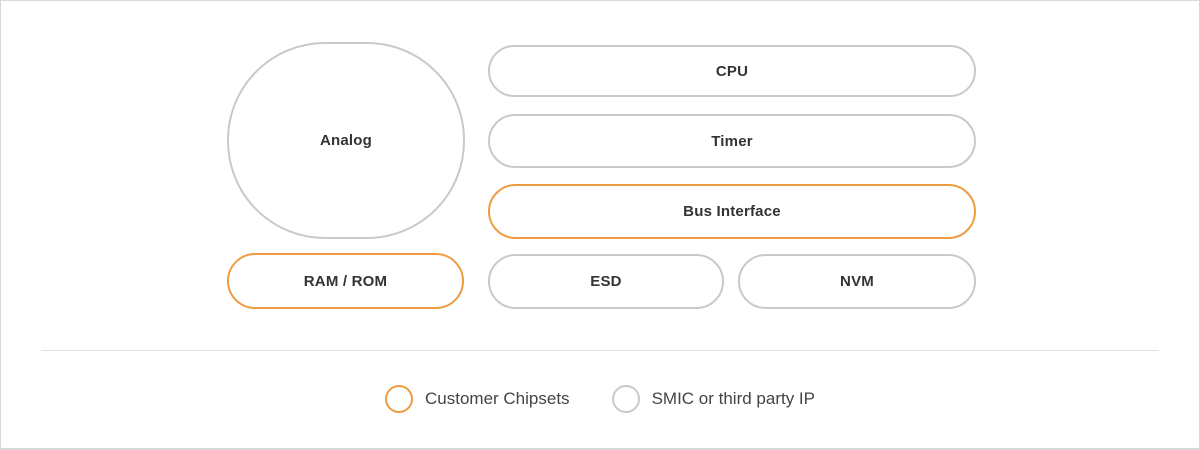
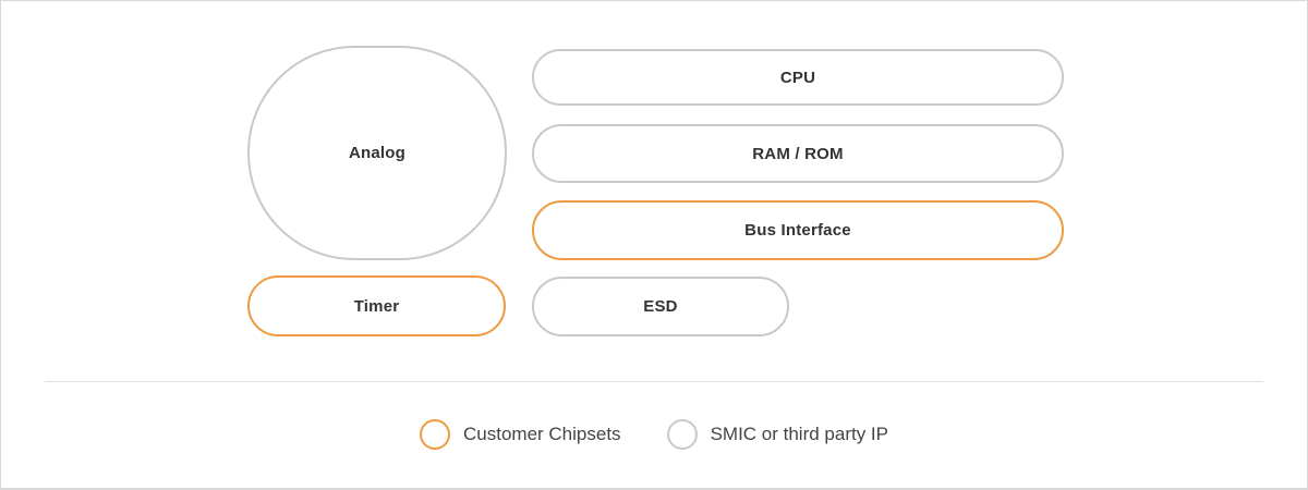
  Analog
  CPU
- Timer
+ RAM / ROM
  Bus Interface
- RAM / ROM
+ Timer
  ESD
- NVM
  Customer Chipsets
  SMIC or third party IP
